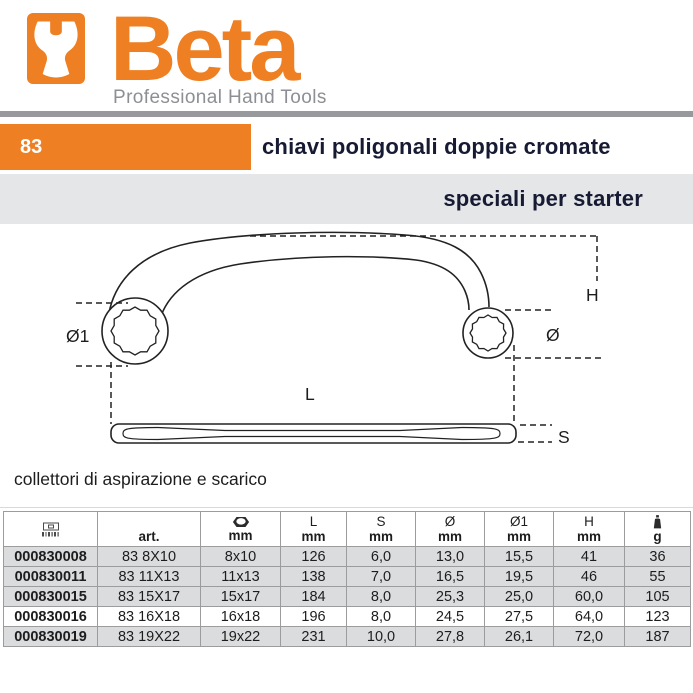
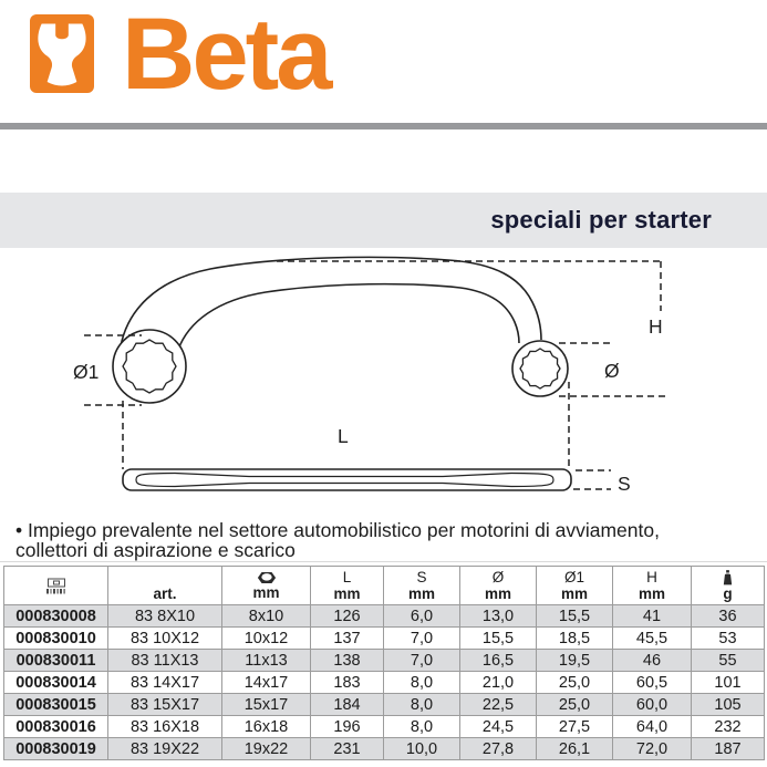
  Beta
- Professional Hand Tools
- 83
- chiavi poligonali doppie cromate
  speciali per starter
  Ø1
  H
  Ø
  L
  S
+ • Impiego prevalente nel settore automobilistico per motorini di avviamento,
  collettori di aspirazione e scarico
  	art.	mm	Lmm	Smm	Ømm	Ø1mm	Hmm	g
  000830008	83 8X10	8x10	126	6,0	13,0	15,5	41	36
+ 000830010	83 10X12	10x12	137	7,0	15,5	18,5	45,5	53
  000830011	83 11X13	11x13	138	7,0	16,5	19,5	46	55
+ 000830014	83 14X17	14x17	183	8,0	21,0	25,0	60,5	101
- 000830015	83 15X17	15x17	184	8,0	25,3	25,0	60,0	105
+ 000830015	83 15X17	15x17	184	8,0	22,5	25,0	60,0	105
- 000830016	83 16X18	16x18	196	8,0	24,5	27,5	64,0	123
+ 000830016	83 16X18	16x18	196	8,0	24,5	27,5	64,0	232
  000830019	83 19X22	19x22	231	10,0	27,8	26,1	72,0	187
